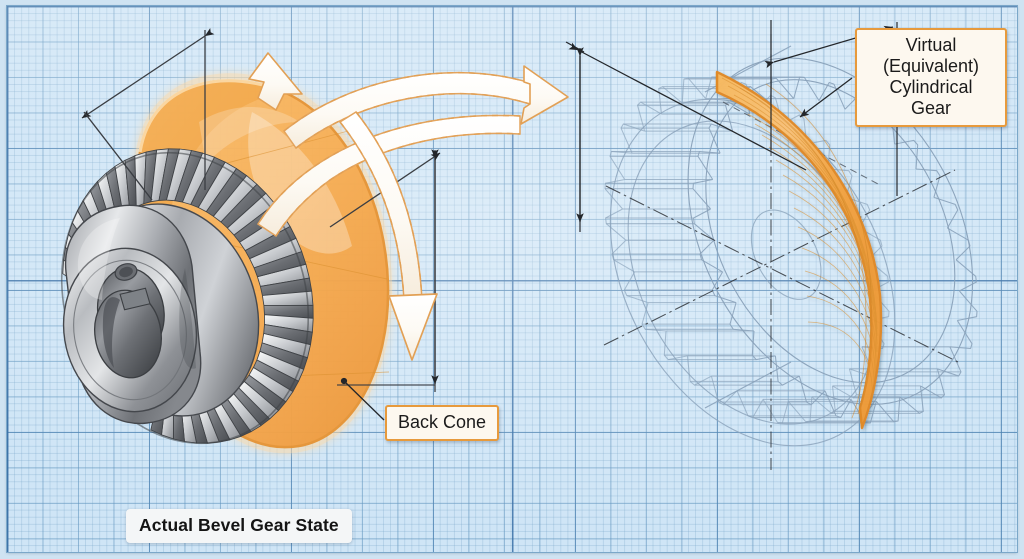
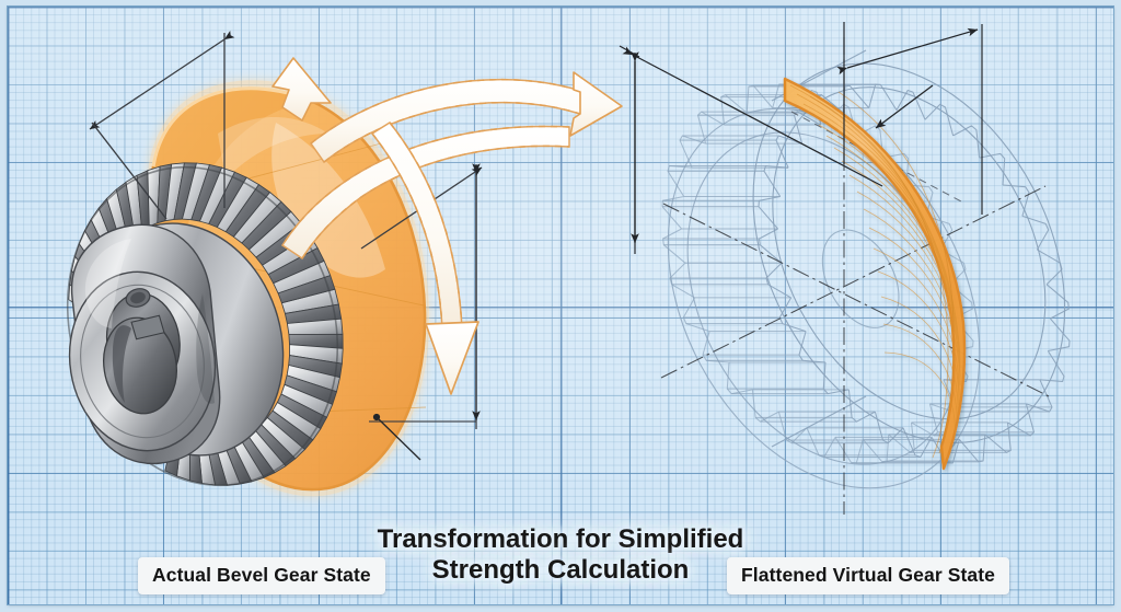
- Back Cone
- Virtual
- (Equivalent)
- Cylindrical Gear
  Actual Bevel Gear State
+ Flattened Virtual Gear State
+ Transformation for Simplified
+ Strength Calculation
